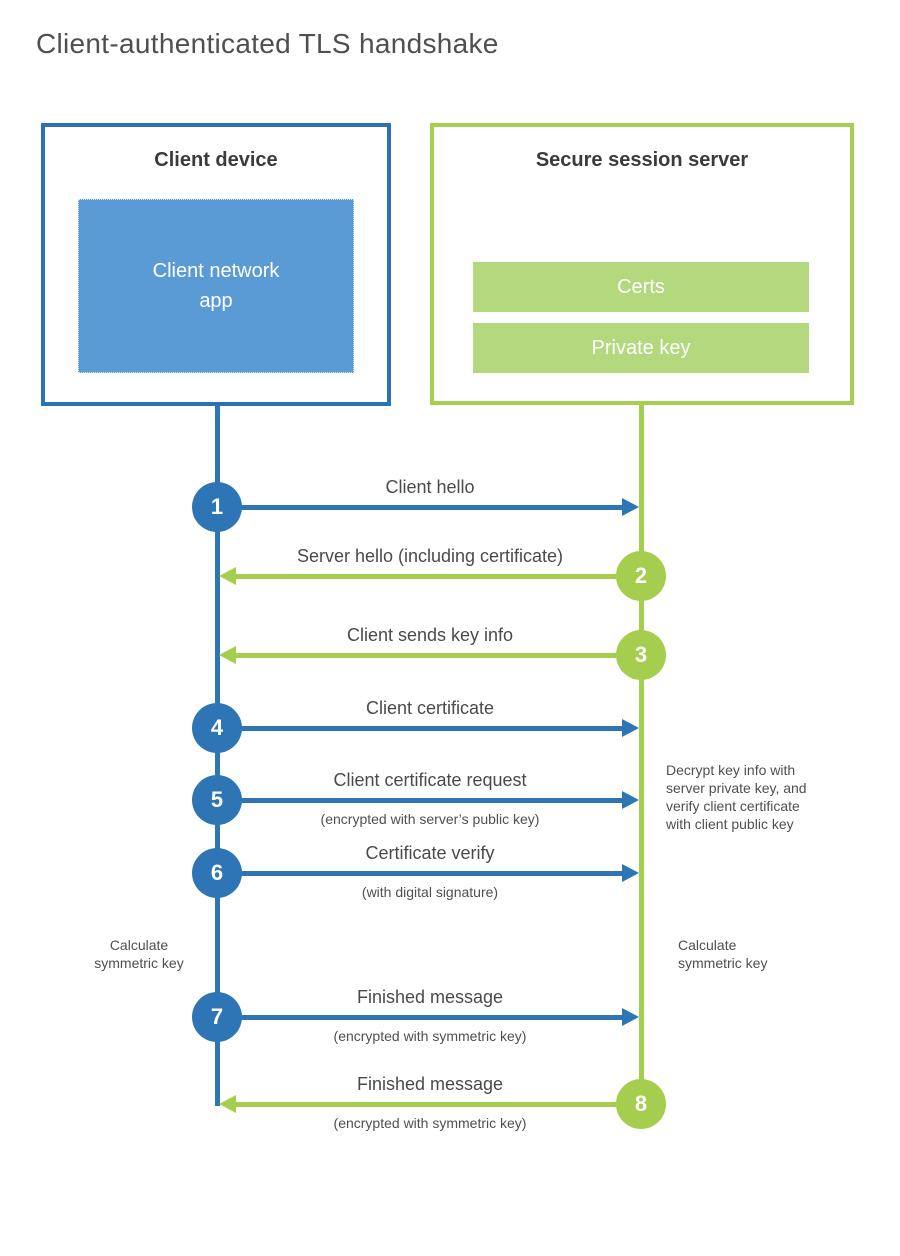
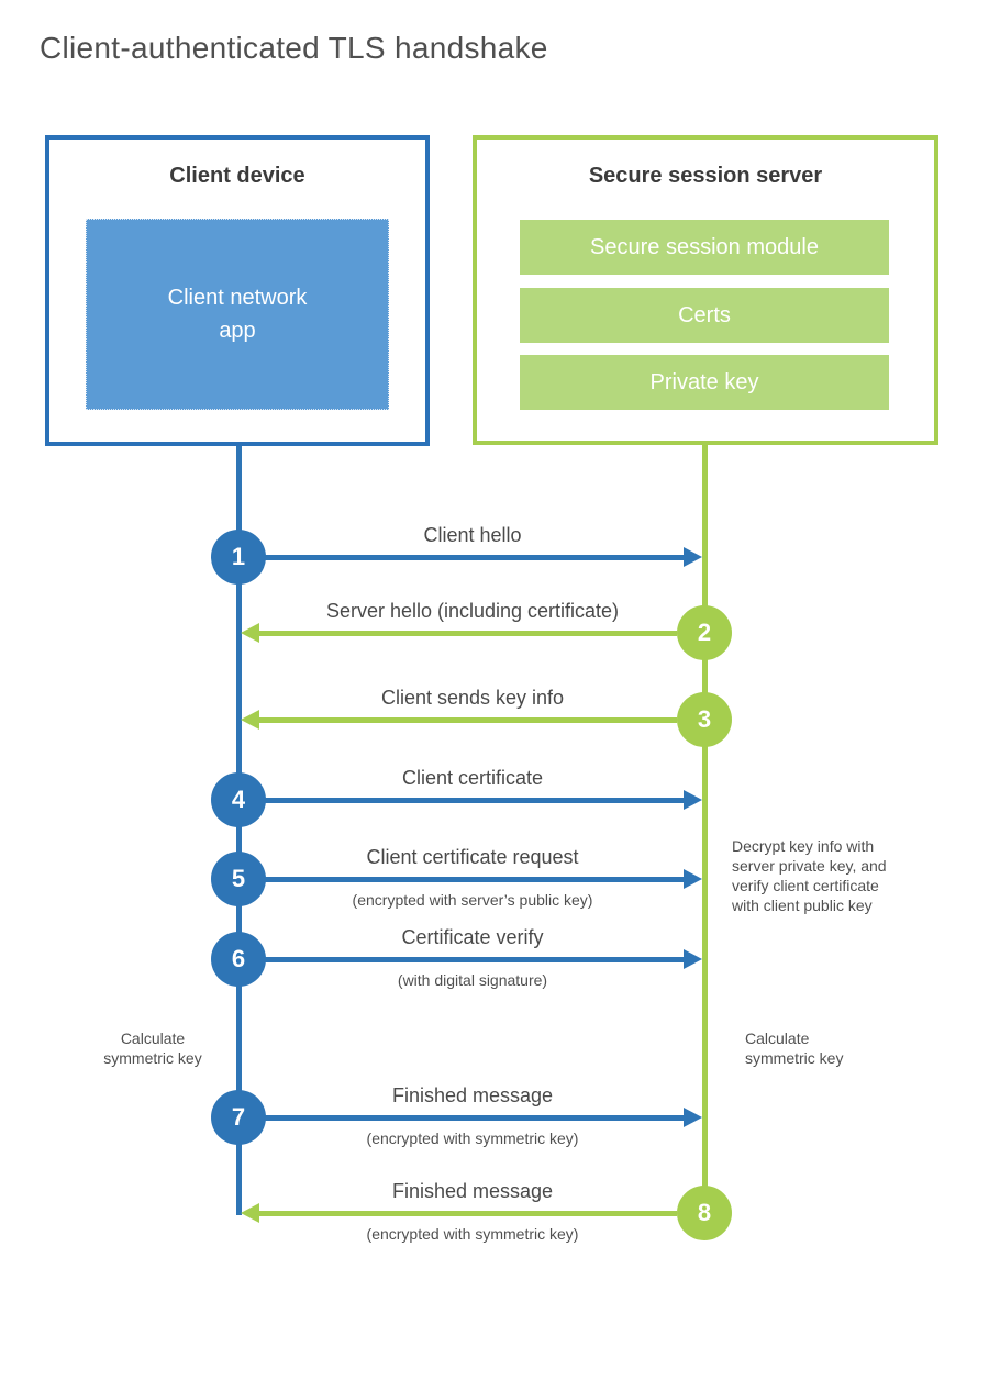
  Client-authenticated TLS handshake
  Client device
  Client network app
  Secure session server
+ Secure session module
  Certs
  Private key
  Client hello
  1
  Server hello (including certificate)
  2
  Client sends key info
  3
  Client certificate
  4
  Client certificate request
  5
  (encrypted with server’s public key)
  Certificate verify
  6
  (with digital signature)
  Finished message
  7
  (encrypted with symmetric key)
  Finished message
  8
  (encrypted with symmetric key)
  Decrypt key info with
  server private key, and
  verify client certificate
  with client public key
  Calculate
  symmetric key
  Calculate
  symmetric key
